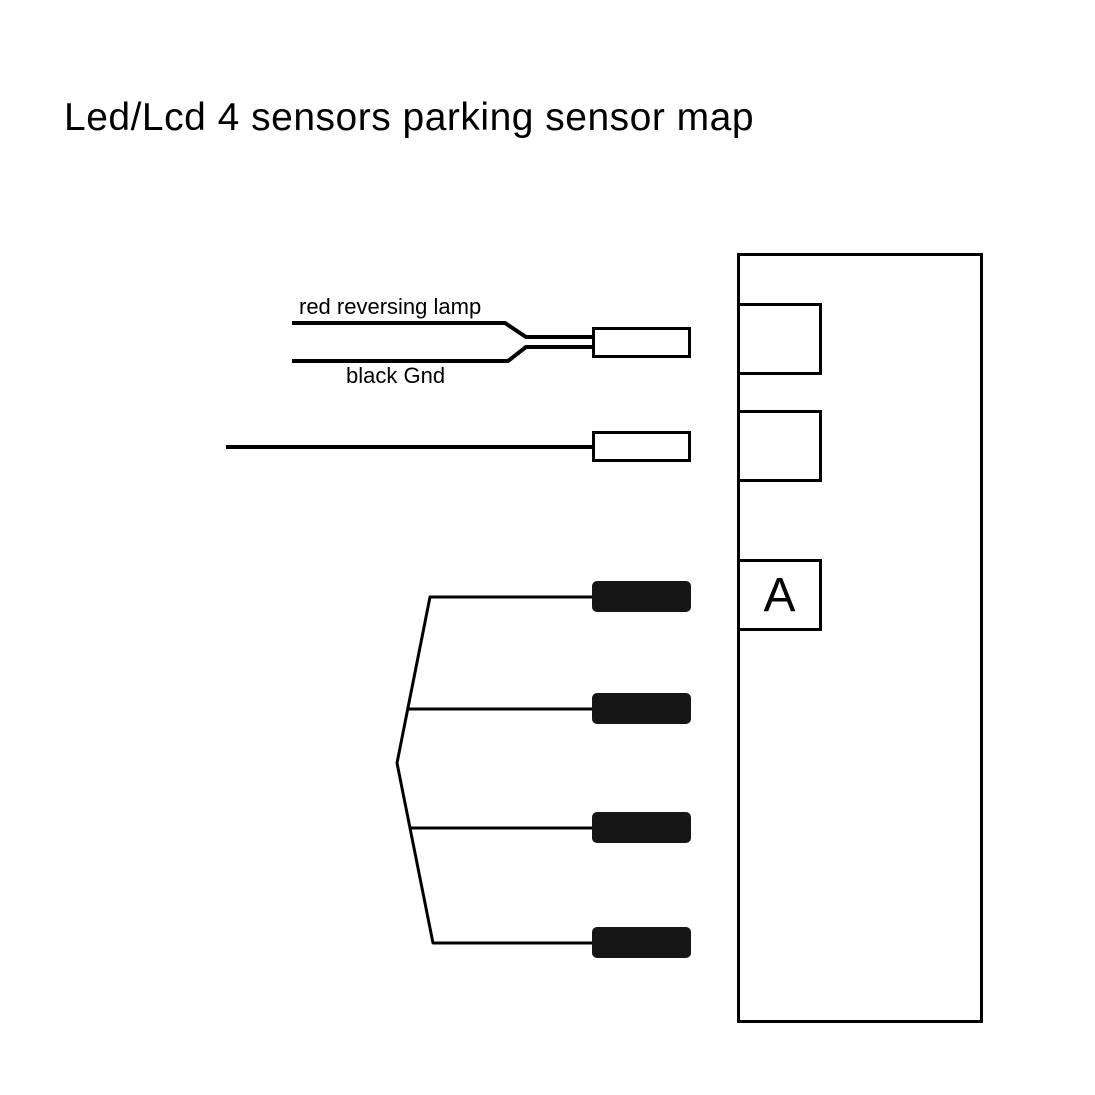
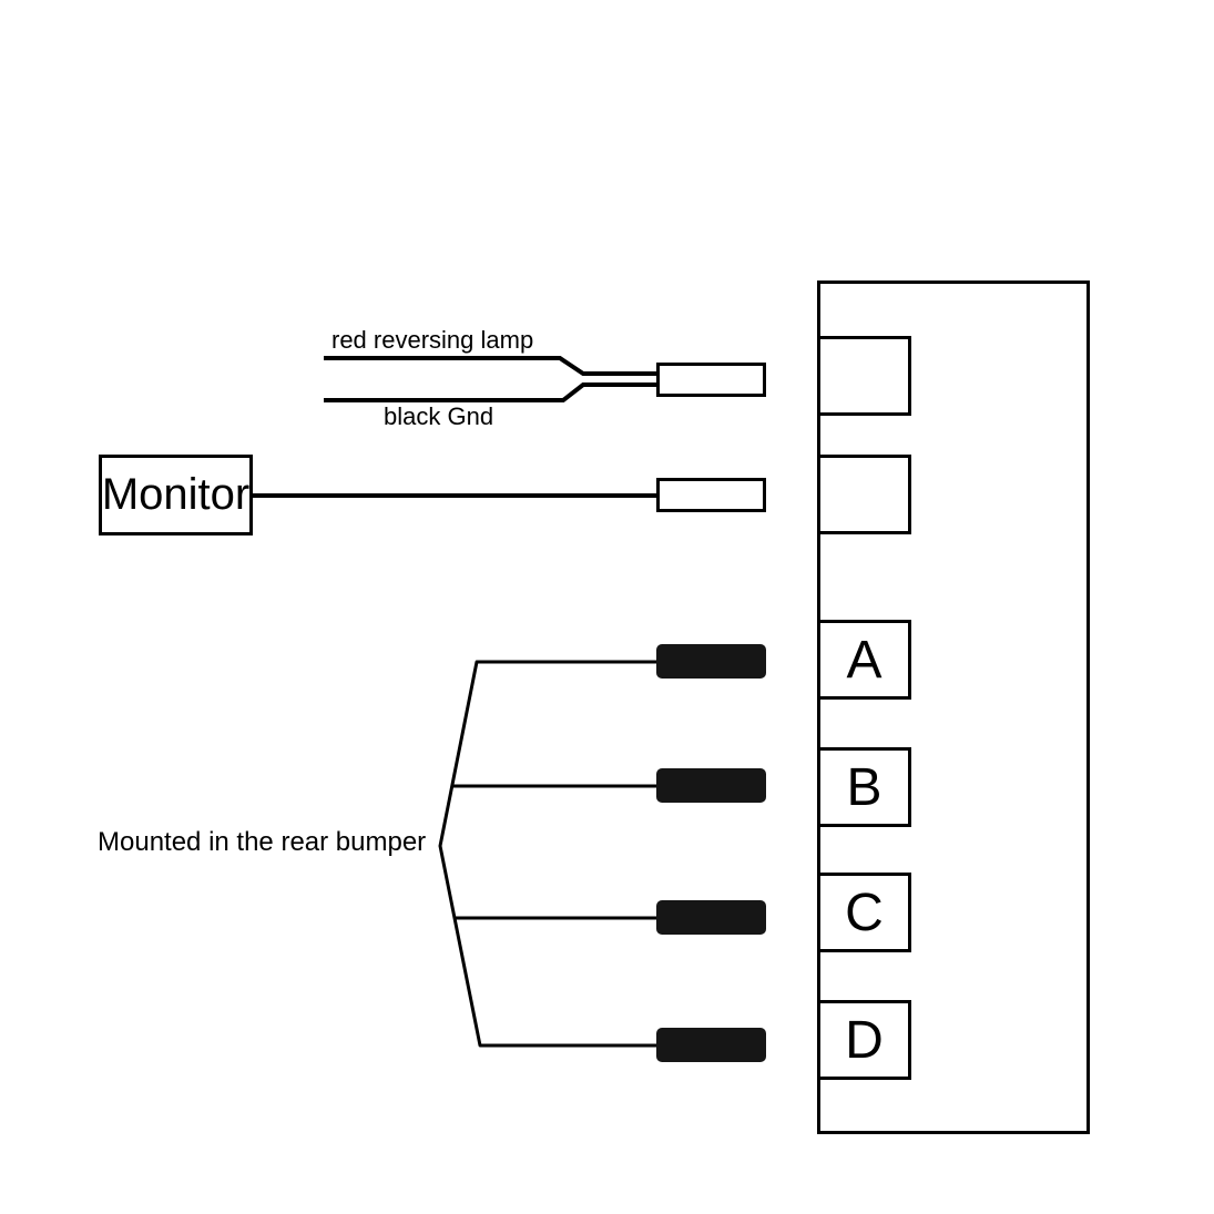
- Led/Lcd 4 sensors parking sensor map
  red reversing lamp
  black Gnd
+ Mounted in the rear bumper
+ Monitor
  A
+ B
+ C
+ D
